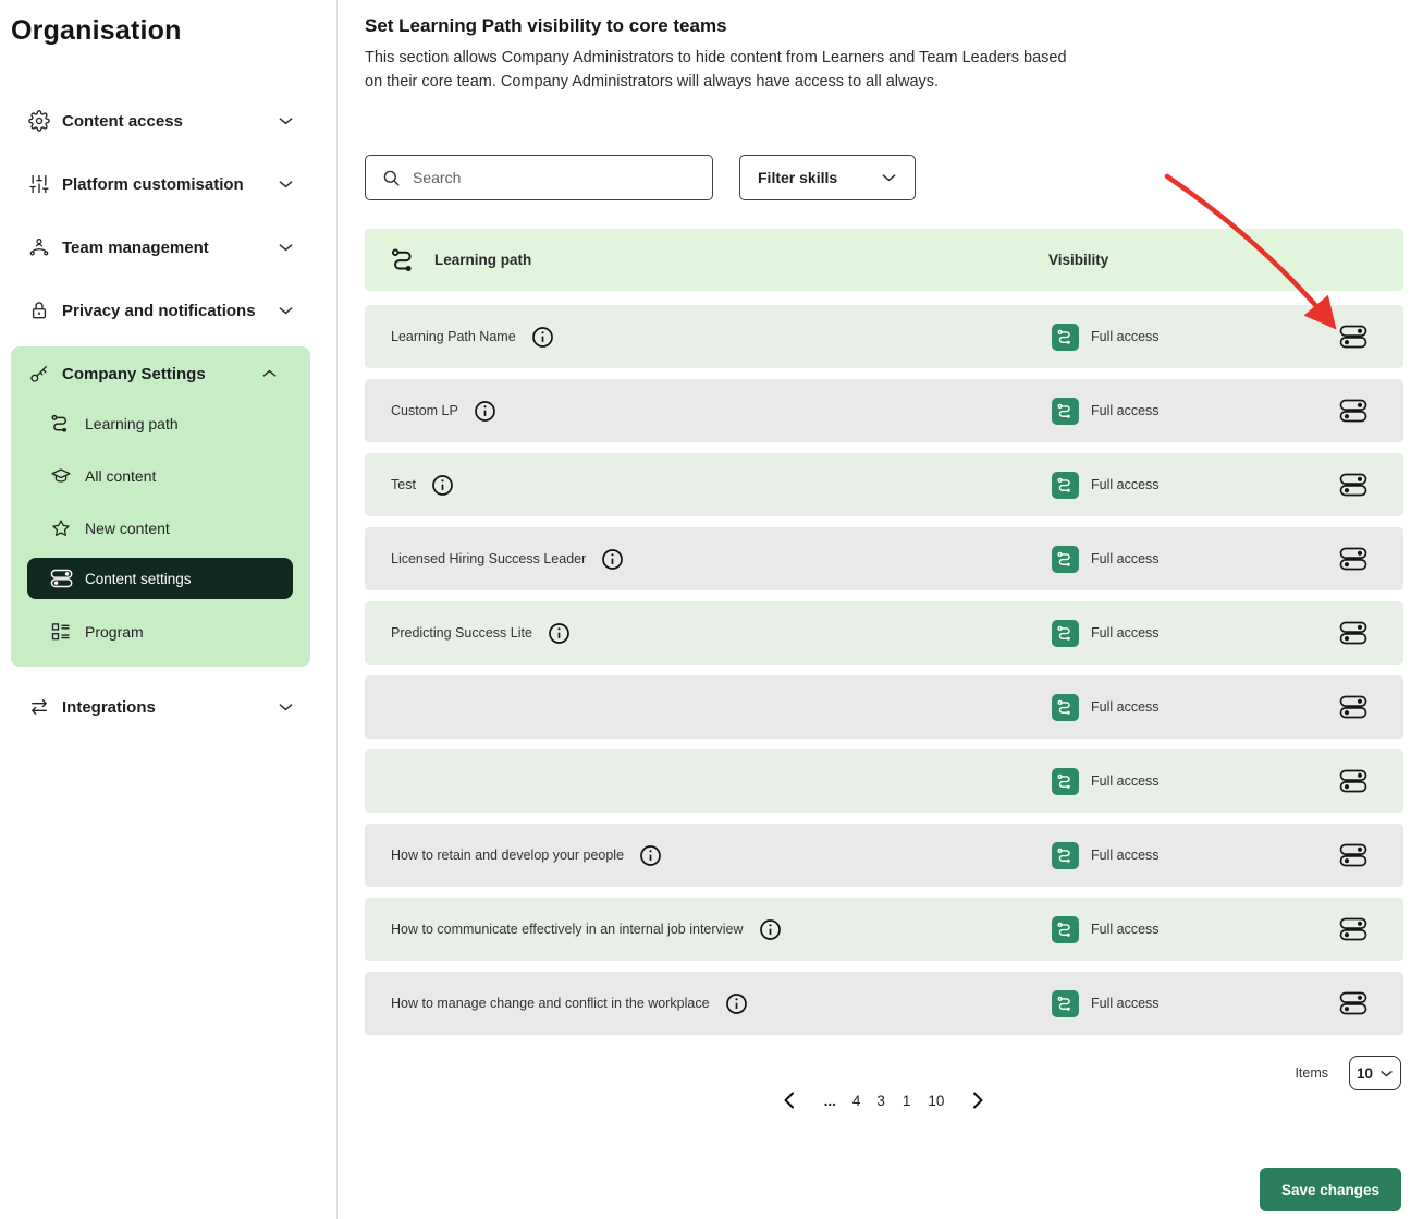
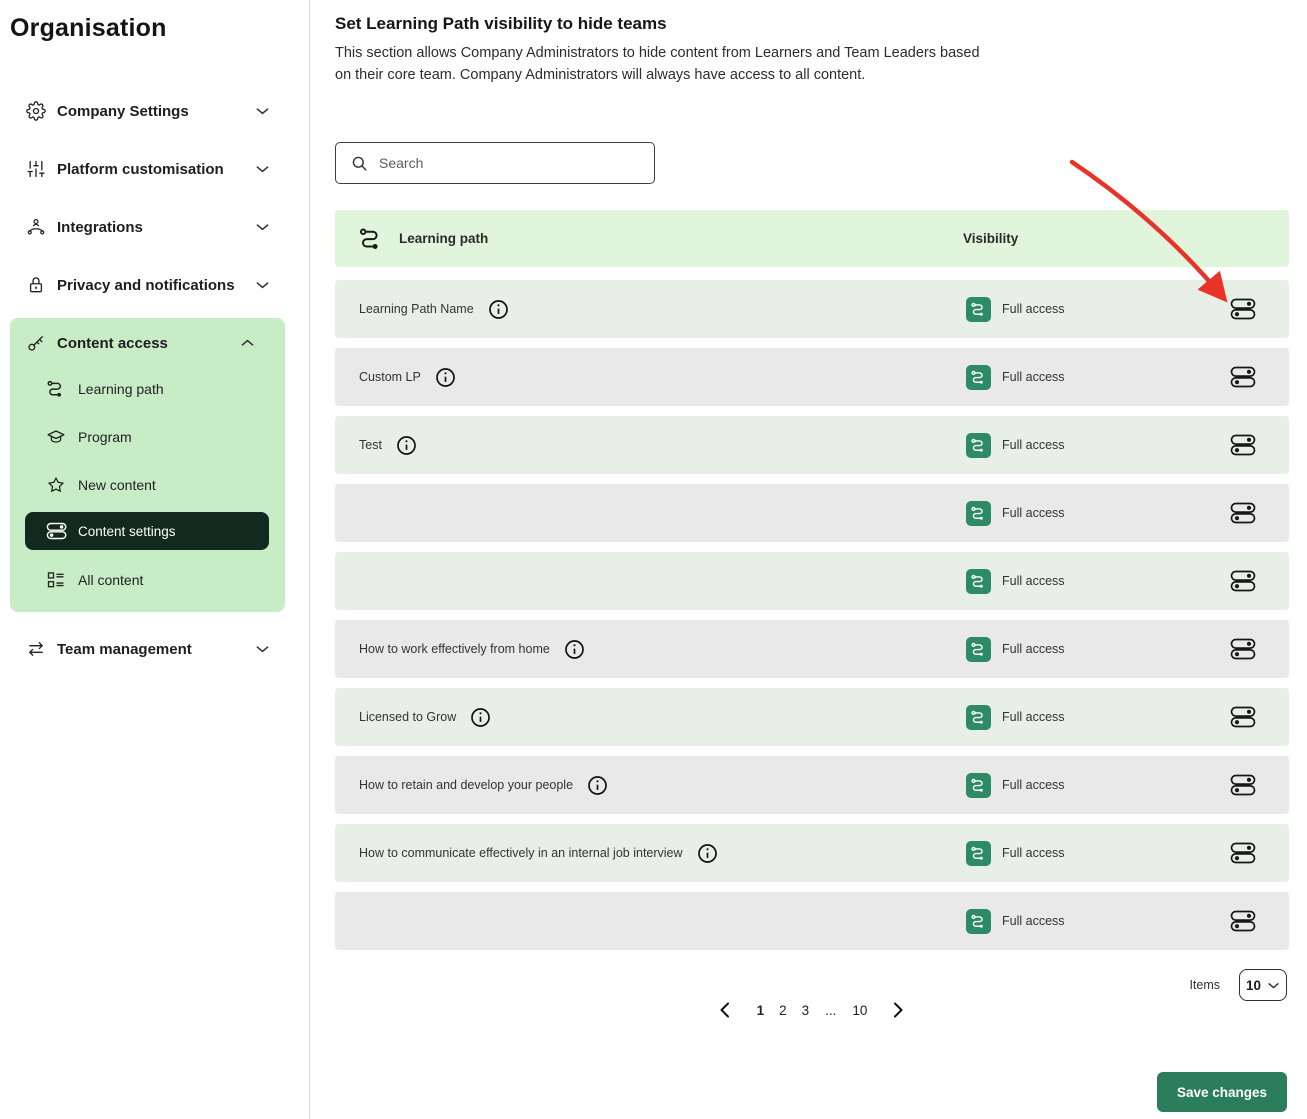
  Organisation
- Content access
+ Company Settings
  Platform customisation
- Team management
+ Integrations
  Privacy and notifications
- Company Settings
+ Content access
  Learning path
- All content
+ Program
  New content
  Content settings
- Program
+ All content
- Integrations
+ Team management
- Set Learning Path visibility to core teams
+ Set Learning Path visibility to hide teams
- This section allows Company Administrators to hide content from Learners and Team Leaders based on their core team. Company Administrators will always have access to all always.
+ This section allows Company Administrators to hide content from Learners and Team Leaders based on their core team. Company Administrators will always have access to all content.
  Search
- Filter skills
  Learning path
  Visibility
  Learning Path Name
  Full access
  Custom LP
  Full access
  Test
  Full access
- Licensed Hiring Success Leader
  Full access
- Predicting Success Lite
  Full access
+ How to work effectively from home
  Full access
+ Licensed to Grow
  Full access
  How to retain and develop your people
  Full access
  How to communicate effectively in an internal job interview
  Full access
- How to manage change and conflict in the workplace
  Full access
- ...
+ 1
- 4
+ 2
  3
- 1
+ ...
  10
  Items
  10
  Save changes
